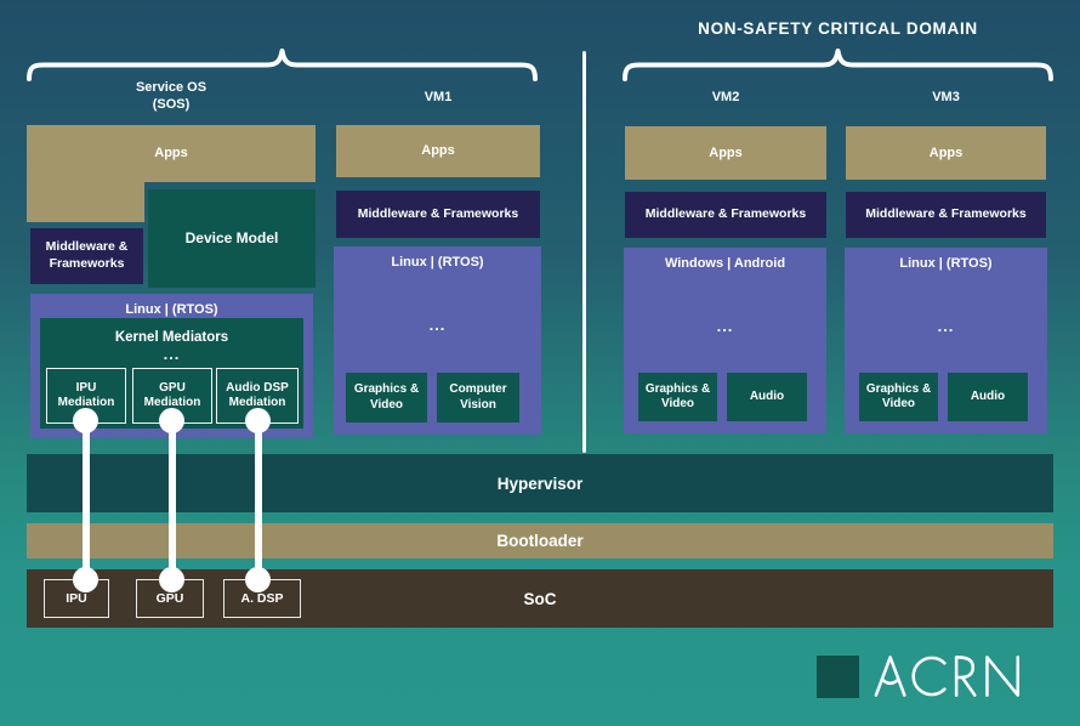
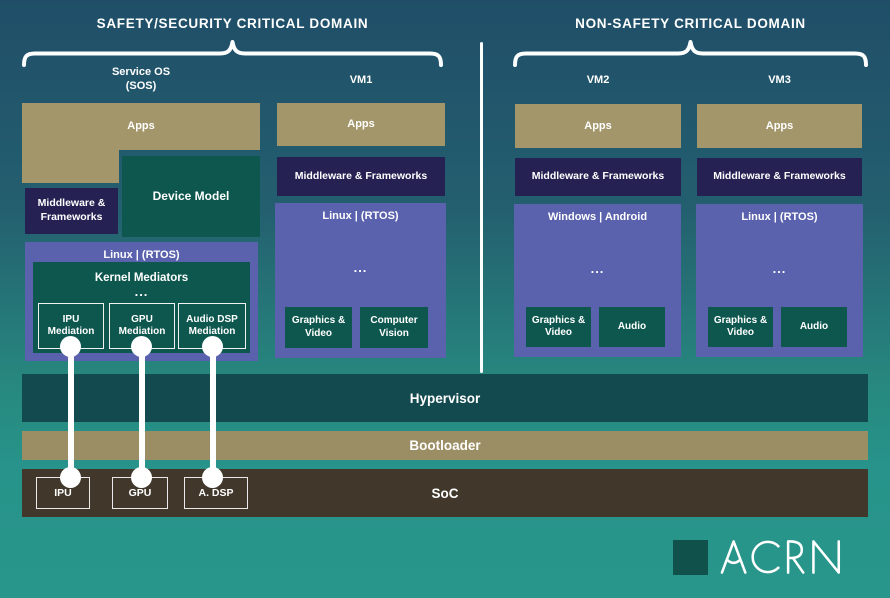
+ SAFETY/SECURITY CRITICAL DOMAIN
  NON-SAFETY CRITICAL DOMAIN
  Service OS
  (SOS)
  VM1
  VM2
  VM3
  Apps
  Device Model
  Middleware & Frameworks
  Linux | (RTOS)
  Kernel Mediators
  ...
  IPU Mediation
  GPU Mediation
  Audio DSP Mediation
  Apps
  Middleware & Frameworks
  Linux | (RTOS)
  ...
  Graphics & Video
  Computer Vision
  Apps
  Middleware & Frameworks
  Windows | Android
  ...
  Graphics & Video
  Audio
  Apps
  Middleware & Frameworks
  Linux | (RTOS)
  ...
  Graphics & Video
  Audio
  Hypervisor
  Bootloader
  SoC
  IPU
  GPU
  A. DSP
